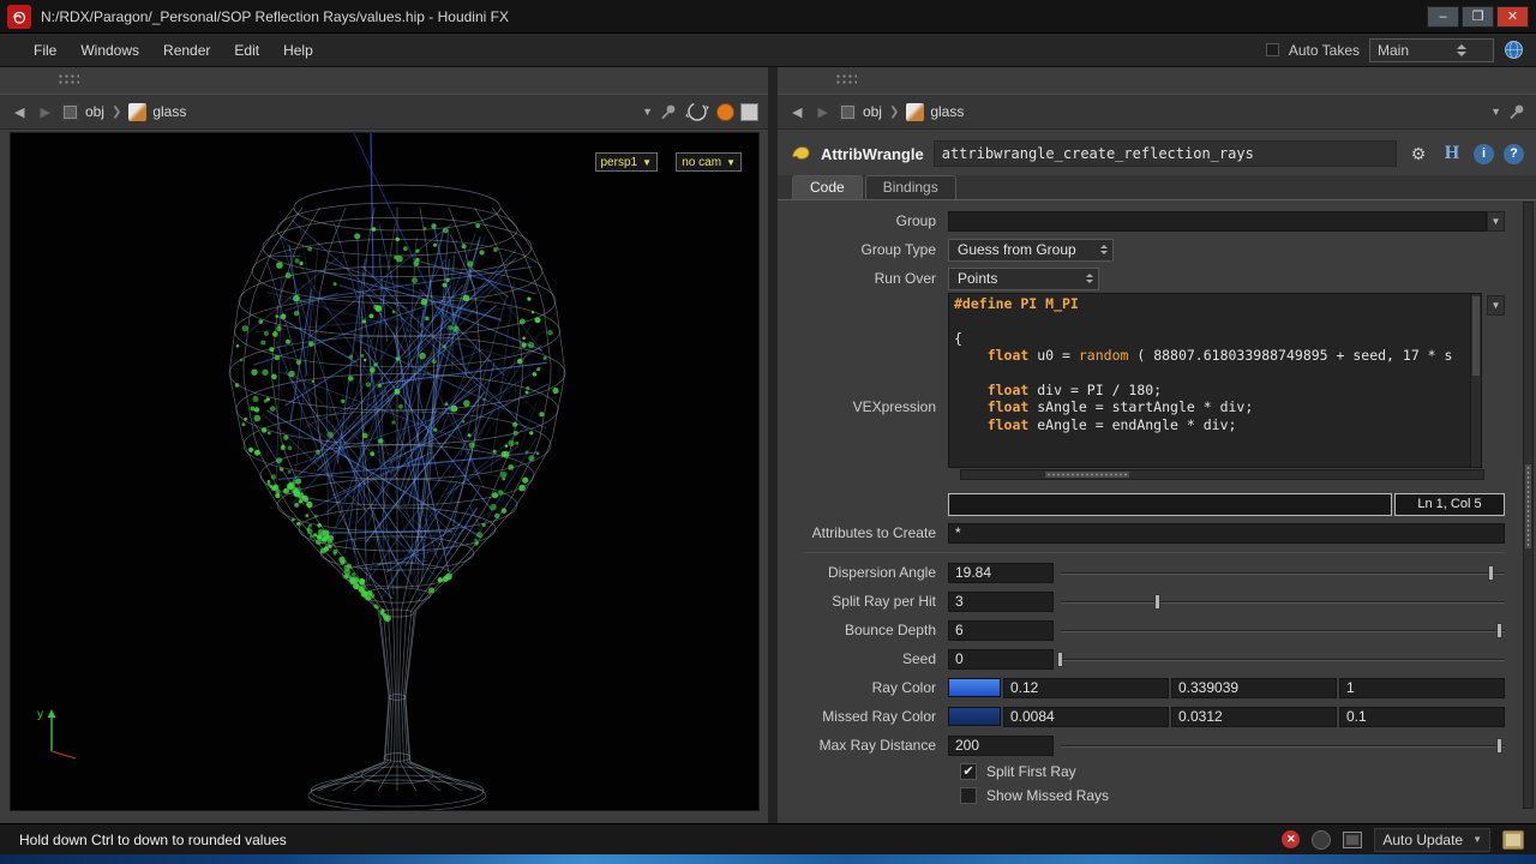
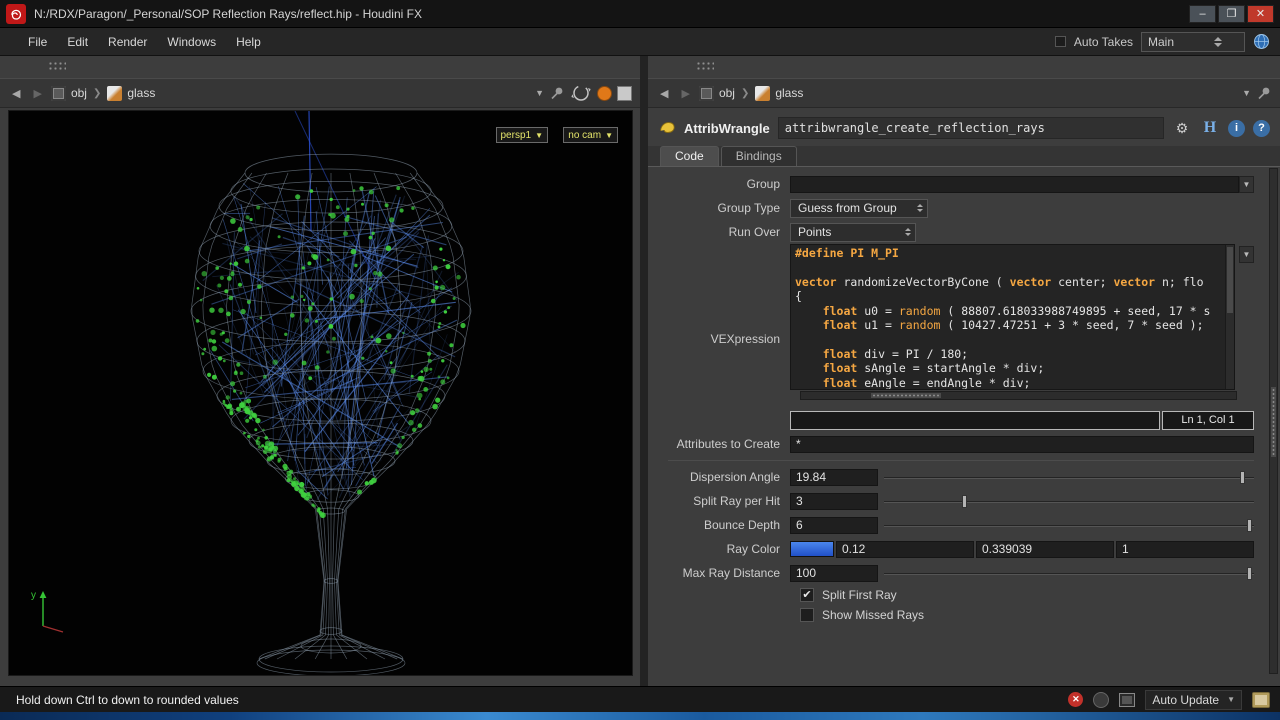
- N:/RDX/Paragon/_Personal/SOP Reflection Rays/values.hip - Houdini FX
+ N:/RDX/Paragon/_Personal/SOP Reflection Rays/reflect.hip - Houdini FX
  –
  ❐
  ✕
  File
- Windows
+ Edit
  Render
- Edit
+ Windows
  Help
  Auto Takes
  Main
  ◀
  ▶
  obj
  ❯
  glass
  ▼
  persp1
  ▼
  no cam
  ▼
  y
  ◀
  ▶
  obj
  ❯
  glass
  ▼
  AttribWrangle
  attribwrangle_create_reflection_rays
  ⚙
  H
  i
  ?
  Code
  Bindings
  Group
  ▼
  Group Type
  Guess from Group
  Run Over
  Points
  VEXpression
  #define PI M_PI
+ vector randomizeVectorByCone ( vector center; vector n; flo
  {
  float u0 = random ( 88807.618033988749895 + seed, 17 * s
+ float u1 = random ( 10427.47251 + 3 * seed, 7 * seed );
  float div = PI / 180;
  float sAngle = startAngle * div;
  float eAngle = endAngle * div;
  ▼
- Ln 1, Col 5
+ Ln 1, Col 1
  Attributes to Create
  *
  Dispersion Angle
  19.84
  Split Ray per Hit
  3
  Bounce Depth
  6
- Seed
- 0
  Ray Color
  0.12
  0.339039
  1
- Missed Ray Color
- 0.0084
- 0.0312
- 0.1
  Max Ray Distance
- 200
+ 100
  ✔
  Split First Ray
  Show Missed Rays
  Hold down Ctrl to down to rounded values
  ✕
  Auto Update
  ▼
